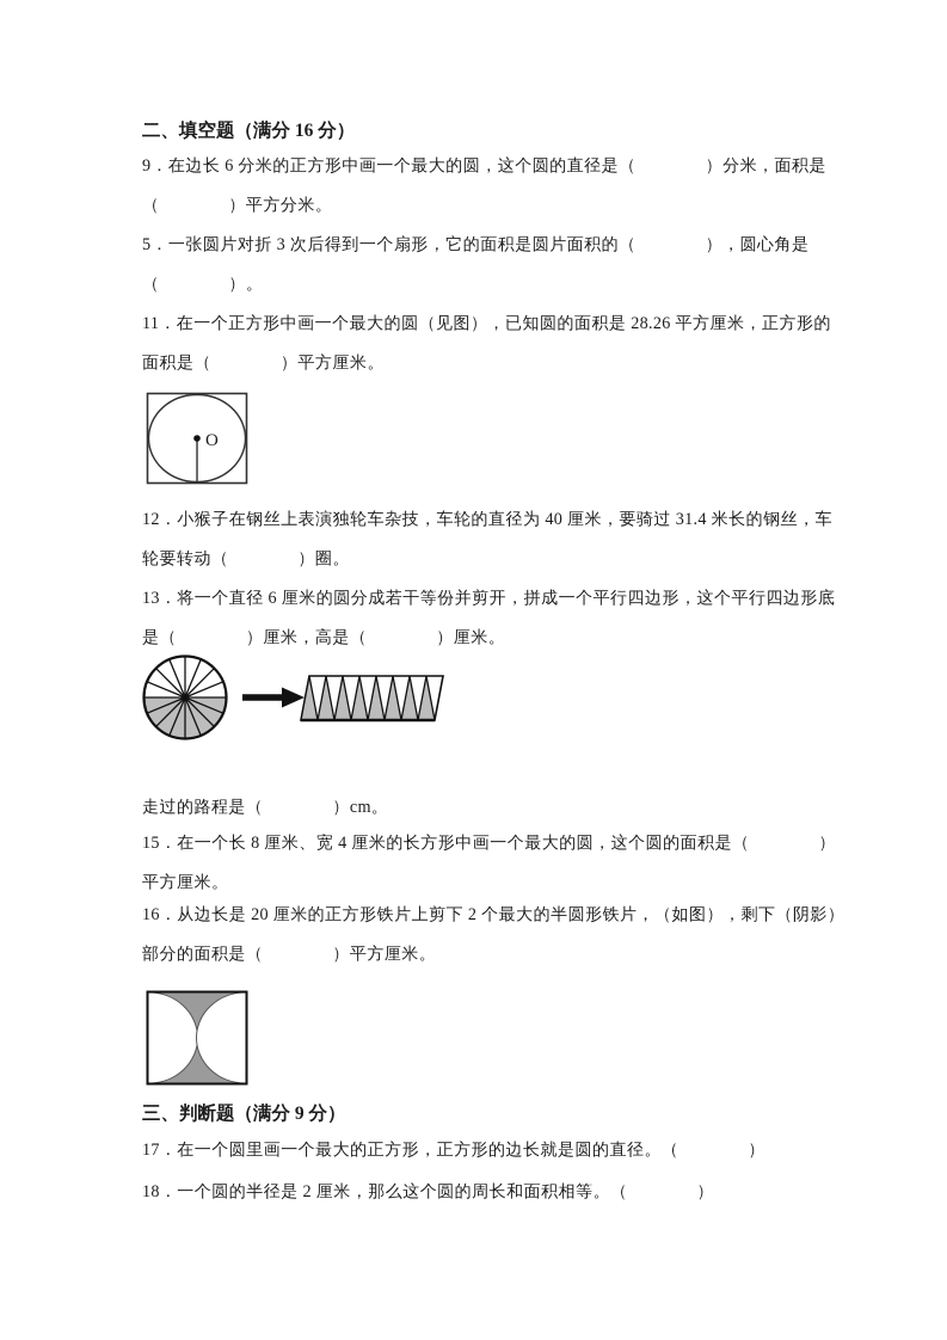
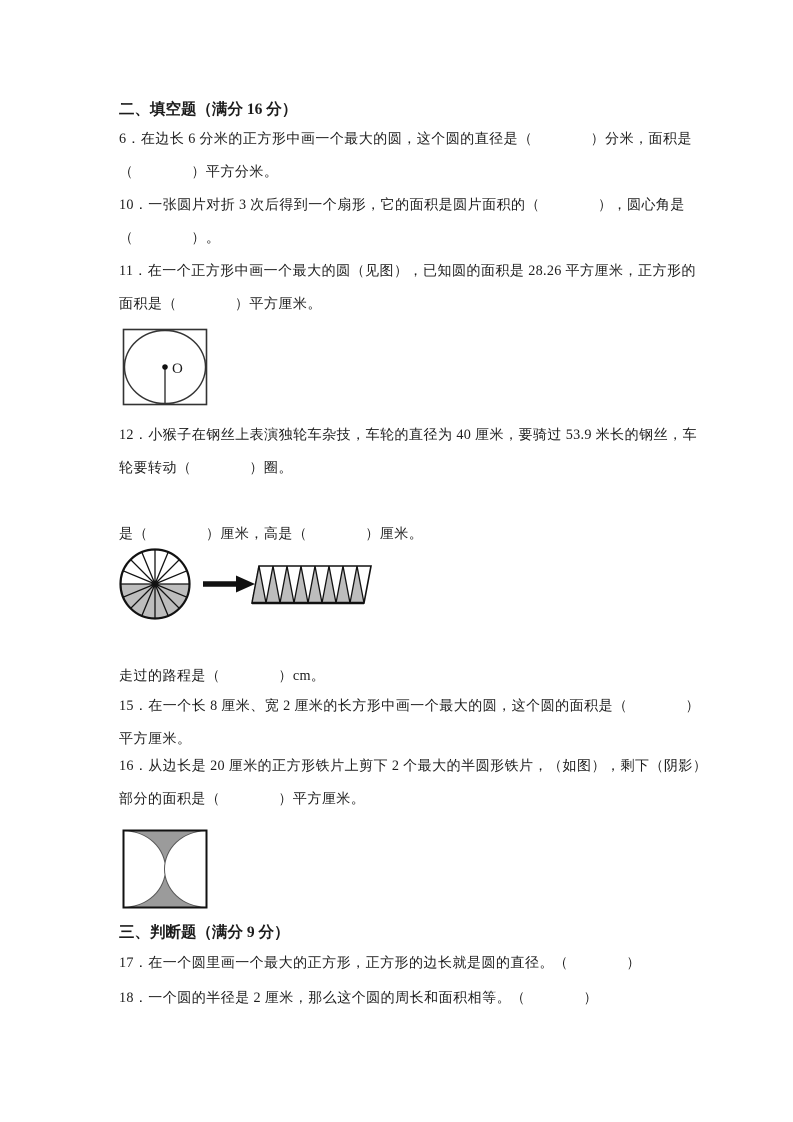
  二、填空题（满分 16 分）
- 9．在边长 6 分米的正方形中画一个最大的圆，这个圆的直径是（ ）分米，面积是
+ 6．在边长 6 分米的正方形中画一个最大的圆，这个圆的直径是（ ）分米，面积是
  （ ）平方分米。
- 5．一张圆片对折 3 次后得到一个扇形，它的面积是圆片面积的（ ），圆心角是
+ 10．一张圆片对折 3 次后得到一个扇形，它的面积是圆片面积的（ ），圆心角是
  （ ）。
  11．在一个正方形中画一个最大的圆（见图），已知圆的面积是 28.26 平方厘米，正方形的
  面积是（ ）平方厘米。
  O
- 12．小猴子在钢丝上表演独轮车杂技，车轮的直径为 40 厘米，要骑过 31.4 米长的钢丝，车
+ 12．小猴子在钢丝上表演独轮车杂技，车轮的直径为 40 厘米，要骑过 53.9 米长的钢丝，车
  轮要转动（ ）圈。
- 13．将一个直径 6 厘米的圆分成若干等份并剪开，拼成一个平行四边形，这个平行四边形底
  是（ ）厘米，高是（ ）厘米。
  走过的路程是（ ）cm。
- 15．在一个长 8 厘米、宽 4 厘米的长方形中画一个最大的圆，这个圆的面积是（ ）
+ 15．在一个长 8 厘米、宽 2 厘米的长方形中画一个最大的圆，这个圆的面积是（ ）
  平方厘米。
  16．从边长是 20 厘米的正方形铁片上剪下 2 个最大的半圆形铁片，（如图），剩下（阴影）
  部分的面积是（ ）平方厘米。
  三、判断题（满分 9 分）
  17．在一个圆里画一个最大的正方形，正方形的边长就是圆的直径。（ ）
  18．一个圆的半径是 2 厘米，那么这个圆的周长和面积相等。（ ）
